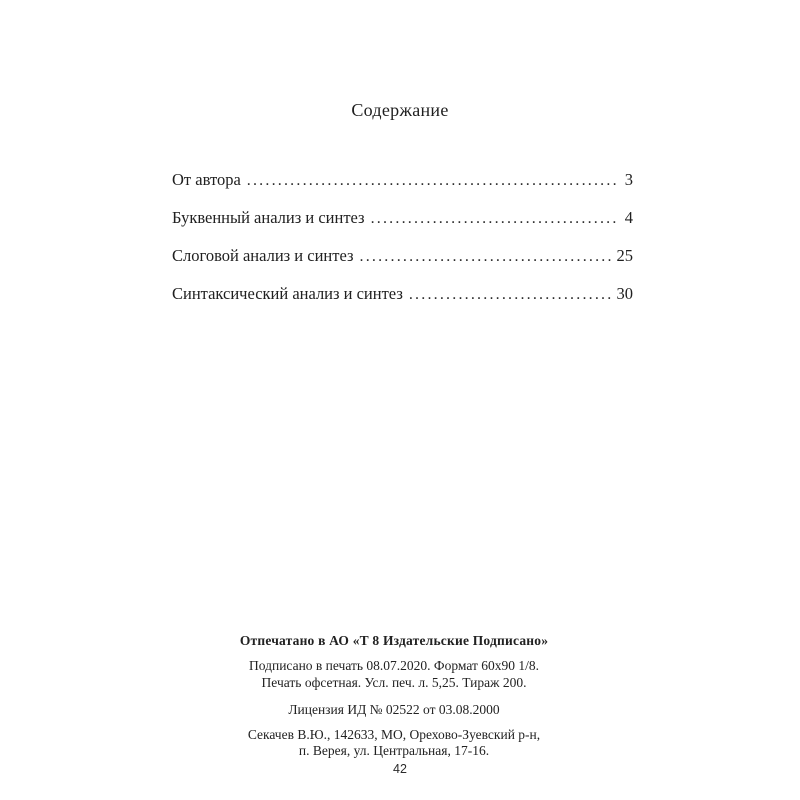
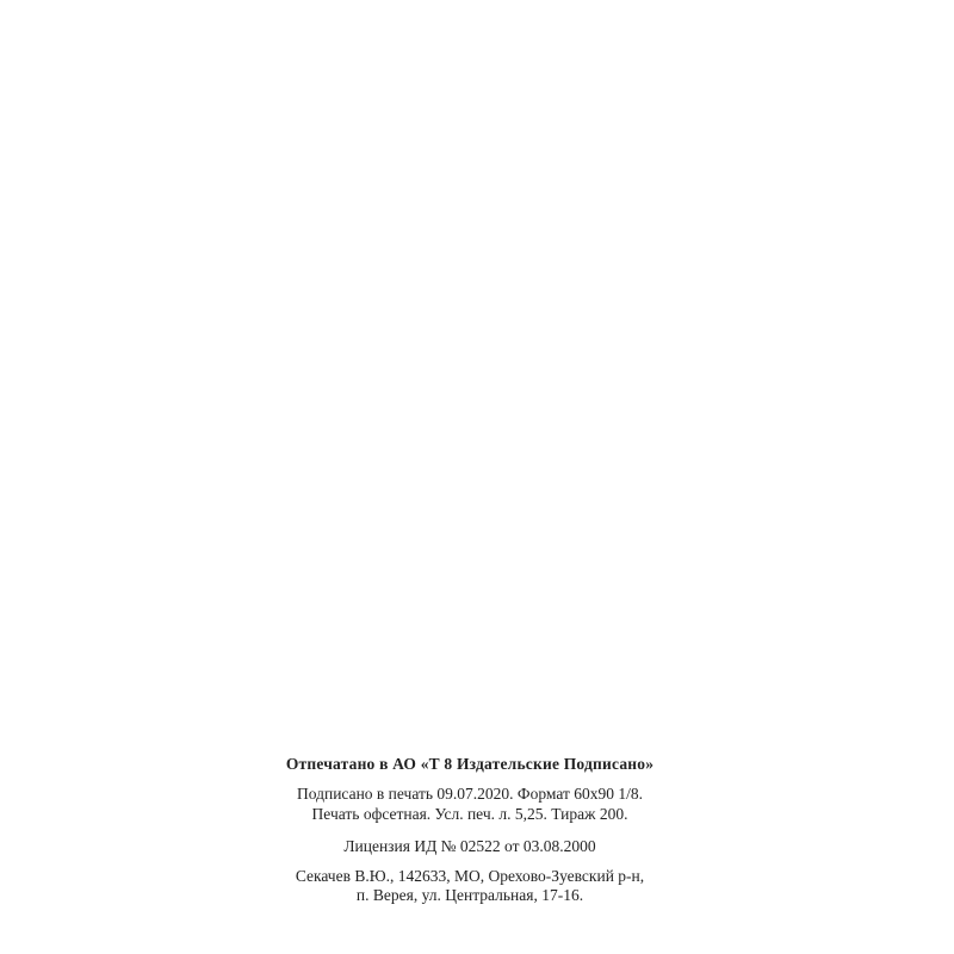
- Содержание
- От автора
- 3
- Буквенный анализ и синтез
- 4
- Слоговой анализ и синтез
- 25
- Синтаксический анализ и синтез
- 30
  Отпечатано в АО «Т 8 Издательские Подписано»
- Подписано в печать 08.07.2020. Формат 60х90 1/8.
+ Подписано в печать 09.07.2020. Формат 60х90 1/8.
  Печать офсетная. Усл. печ. л. 5,25. Тираж 200.
  Лицензия ИД № 02522 от 03.08.2000
  Секачев В.Ю., 142633, МО, Орехово-Зуевский р-н,
  п. Верея, ул. Центральная, 17-16.
- 42
